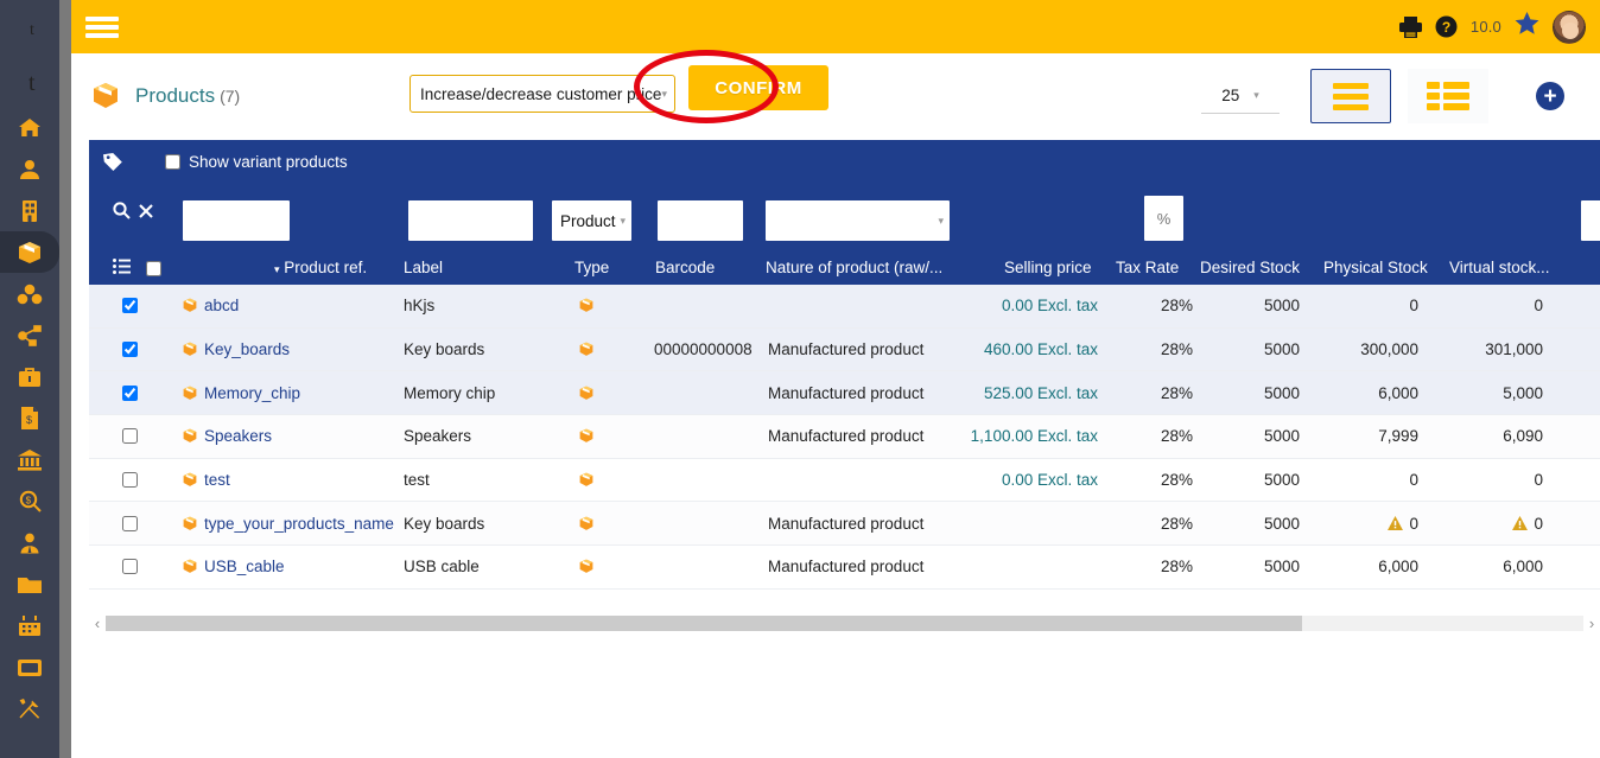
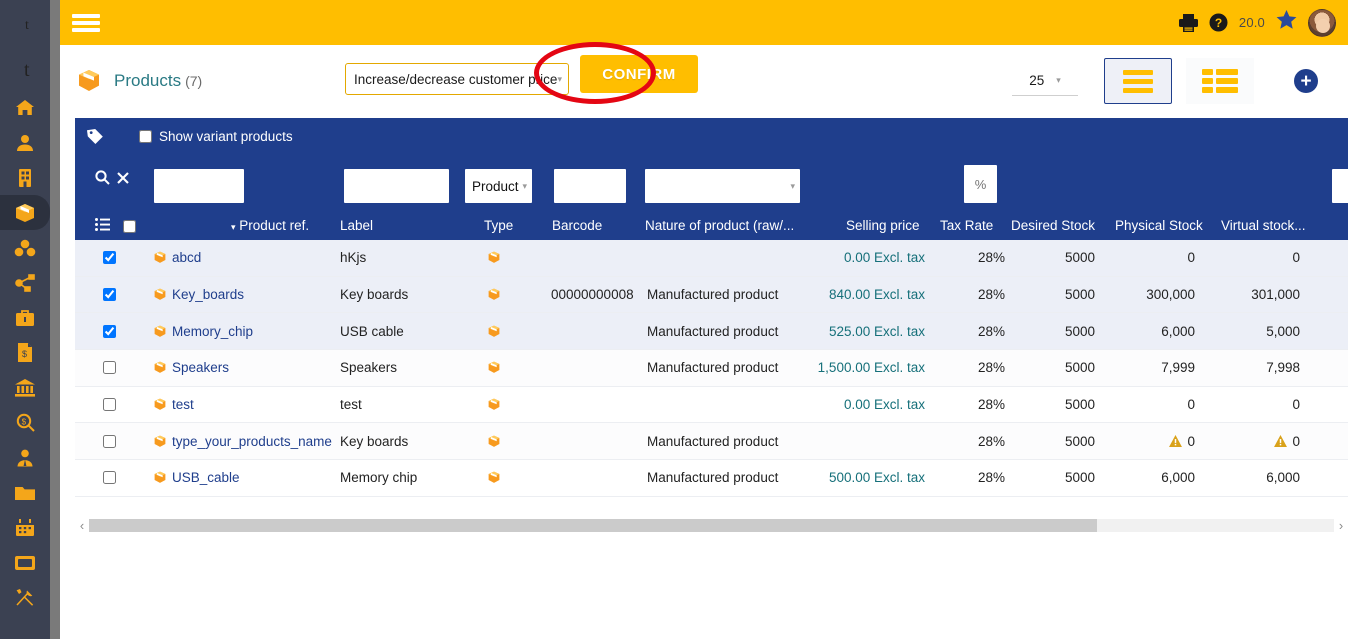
  t
  t
  $
  $
  ?
- 10.0
+ 20.0
  Products
  (7)
  Increase/decrease customer price
  ▾
  CONFIRM
  25
  ▾
  +
  Show variant products
  Product
  ▾
  ▾
  %
  ▾ Product ref.
  Label
  Type
  Barcode
  Nature of product (raw/...
  Selling price
  Tax Rate
  Desired Stock
  Physical Stock
  Virtual stock...
  abcd
  hKjs
  0.00 Excl. tax
  28%
  5000
  0
  0
  Key_boards
  Key boards
  00000000008
  Manufactured product
- 460.00 Excl. tax
+ 840.00 Excl. tax
  28%
  5000
  300,000
  301,000
  Memory_chip
- Memory chip
+ USB cable
  Manufactured product
  525.00 Excl. tax
  28%
  5000
  6,000
  5,000
  Speakers
  Speakers
  Manufactured product
- 1,100.00 Excl. tax
+ 1,500.00 Excl. tax
  28%
  5000
  7,999
- 6,090
+ 7,998
  test
  test
  0.00 Excl. tax
  28%
  5000
  0
  0
  type_your_products_name
  Key boards
  Manufactured product
  28%
  5000
  0
  0
  USB_cable
- USB cable
+ Memory chip
  Manufactured product
+ 500.00 Excl. tax
  28%
  5000
  6,000
  6,000
  ‹
  ›
